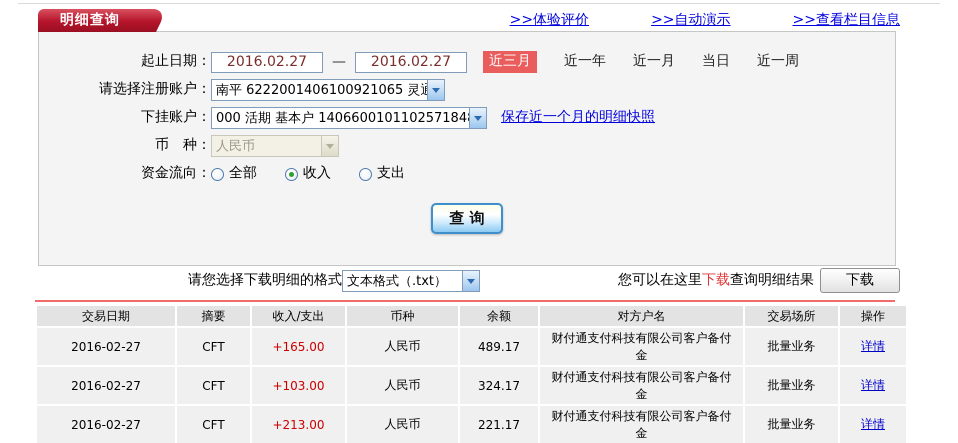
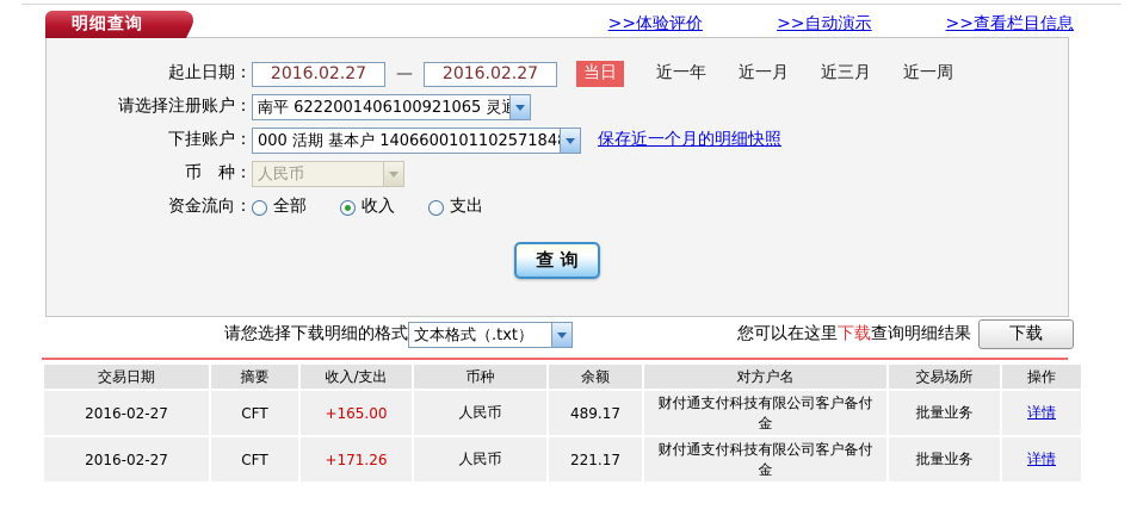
  明细查询
  >>体验评价
  >>自动演示
  >>查看栏目信息
  起止日期：
  2016.02.27
  —
  2016.02.27
- 近三月
+ 当日
  近一年
  近一月
- 当日
+ 近三月
  近一周
  请选择注册账户：
  南平 6222001406100921065 灵
  下挂账户：
  000 活期 基本户 140660010110257184
  保存近一个月的明细快照
  币 种：
  人民币
  资金流向：
  全部
  收入
  支出
  查 询
  请您选择下载明细的格式
  文本格式（.txt）
  您可以在这里下载查询明细结果
  下载
  交易日期	摘要	收入/支出	币种	余额	对方户名	交易场所	操作
  2016-02-27	CFT	+165.00	人民币	489.17	财付通支付科技有限公司客户备付金	批量业务	详情
- 2016-02-27	CFT	+103.00	人民币	324.17	财付通支付科技有限公司客户备付金	批量业务	详情
- 2016-02-27	CFT	+213.00	人民币	221.17	财付通支付科技有限公司客户备付金	批量业务	详情
+ 2016-02-27	CFT	+171.26	人民币	221.17	财付通支付科技有限公司客户备付金	批量业务	详情
